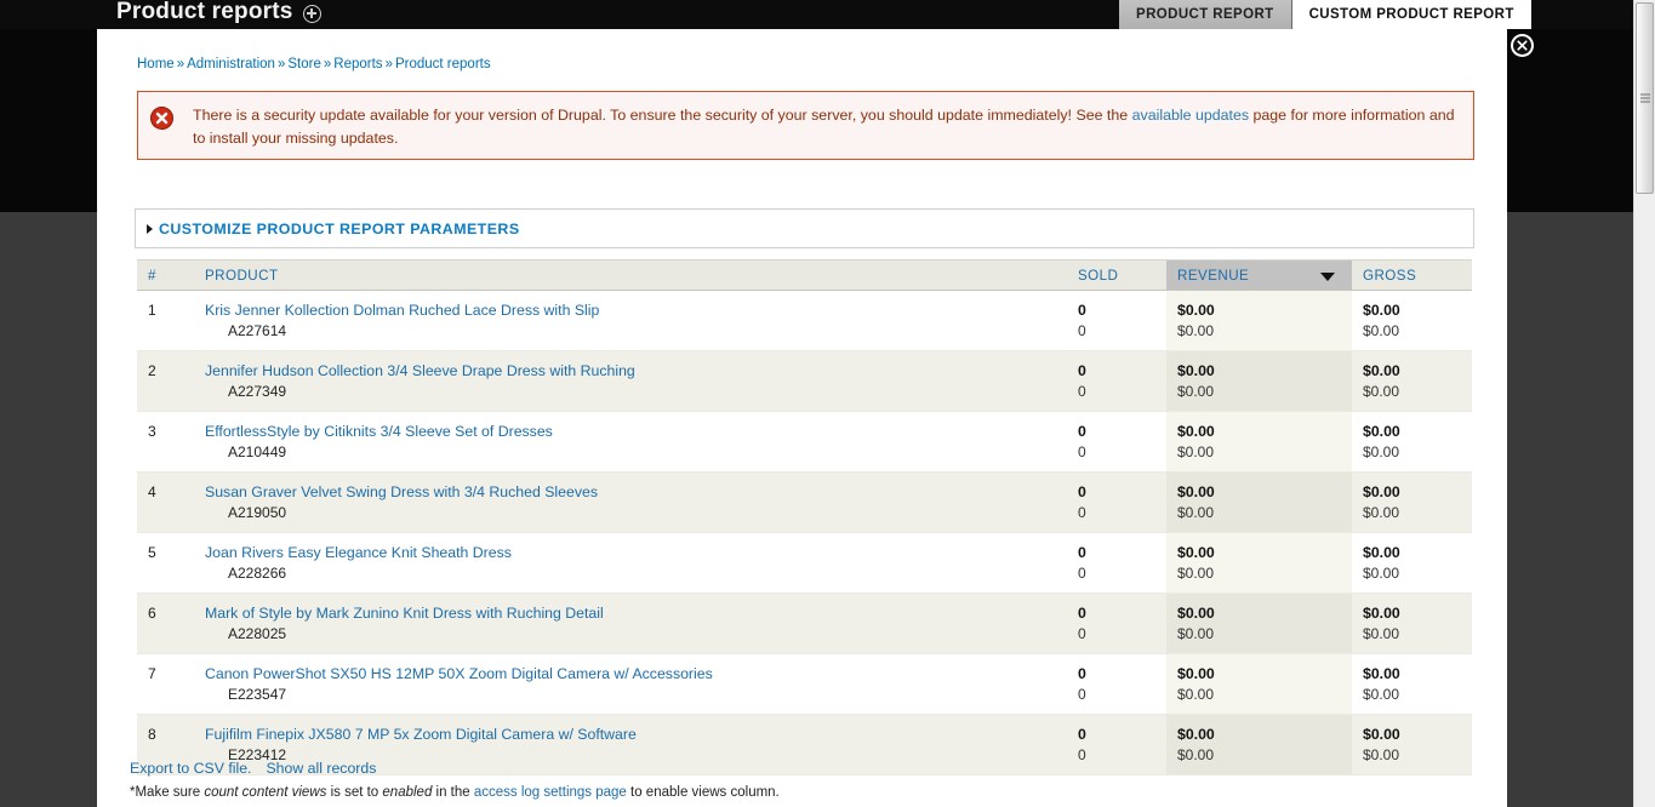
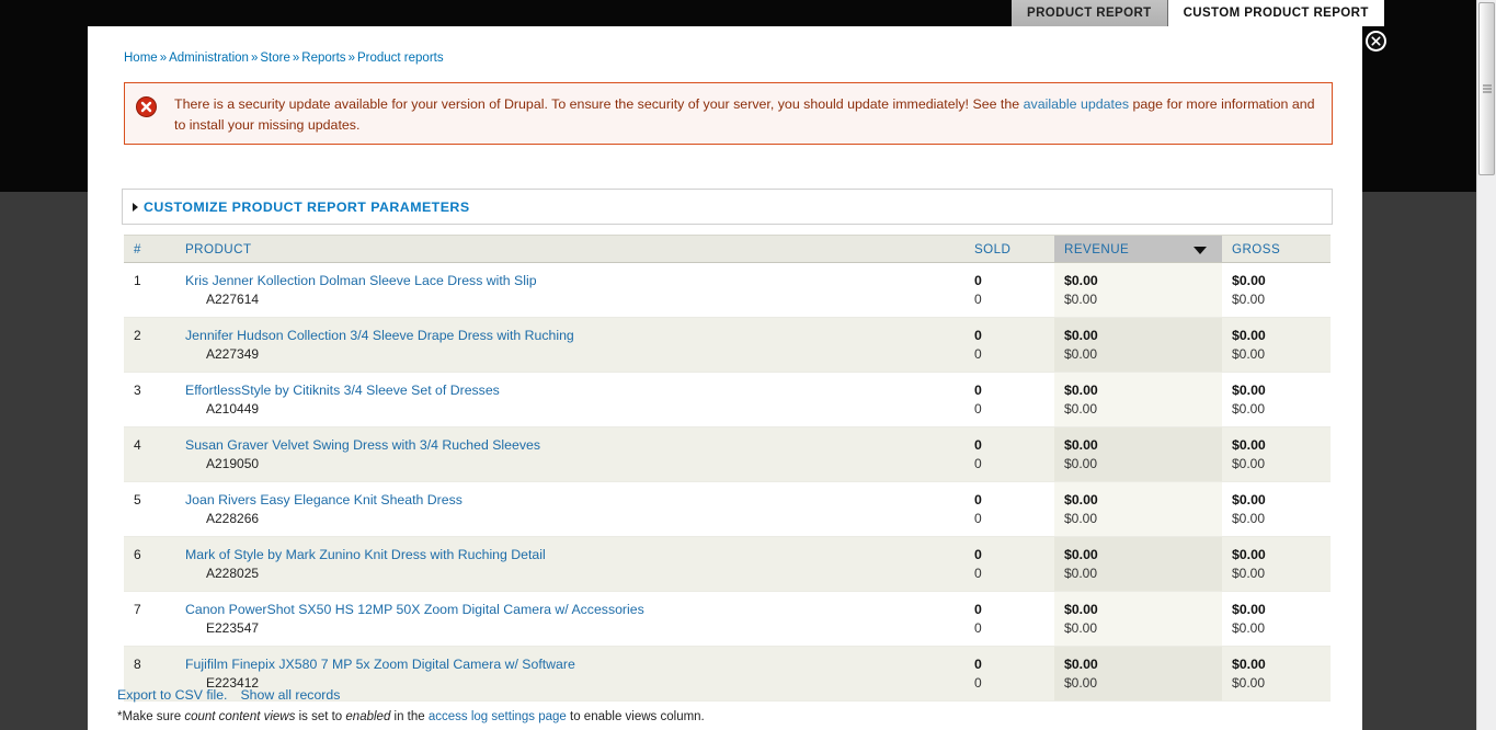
- Product reports
  PRODUCT REPORT
  CUSTOM PRODUCT REPORT
  Home » Administration » Store » Reports » Product reports
  There is a security update available for your version of Drupal. To ensure the security of your server, you should update immediately! See the available updates page for more information and to install your missing updates.
  CUSTOMIZE PRODUCT REPORT PARAMETERS
  #	PRODUCT	SOLD	REVENUE	GROSS
- 1	Kris Jenner Kollection Dolman Ruched Lace Dress with SlipA227614	00	$0.00$0.00	$0.00$0.00
+ 1	Kris Jenner Kollection Dolman Sleeve Lace Dress with SlipA227614	00	$0.00$0.00	$0.00$0.00
  2	Jennifer Hudson Collection 3/4 Sleeve Drape Dress with RuchingA227349	00	$0.00$0.00	$0.00$0.00
  3	EffortlessStyle by Citiknits 3/4 Sleeve Set of DressesA210449	00	$0.00$0.00	$0.00$0.00
  4	Susan Graver Velvet Swing Dress with 3/4 Ruched SleevesA219050	00	$0.00$0.00	$0.00$0.00
  5	Joan Rivers Easy Elegance Knit Sheath DressA228266	00	$0.00$0.00	$0.00$0.00
  6	Mark of Style by Mark Zunino Knit Dress with Ruching DetailA228025	00	$0.00$0.00	$0.00$0.00
  7	Canon PowerShot SX50 HS 12MP 50X Zoom Digital Camera w/ AccessoriesE223547	00	$0.00$0.00	$0.00$0.00
  8	Fujifilm Finepix JX580 7 MP 5x Zoom Digital Camera w/ SoftwareE223412	00	$0.00$0.00	$0.00$0.00
  Export to CSV file. Show all records
  *Make sure count content views is set to enabled in the access log settings page to enable views column.
